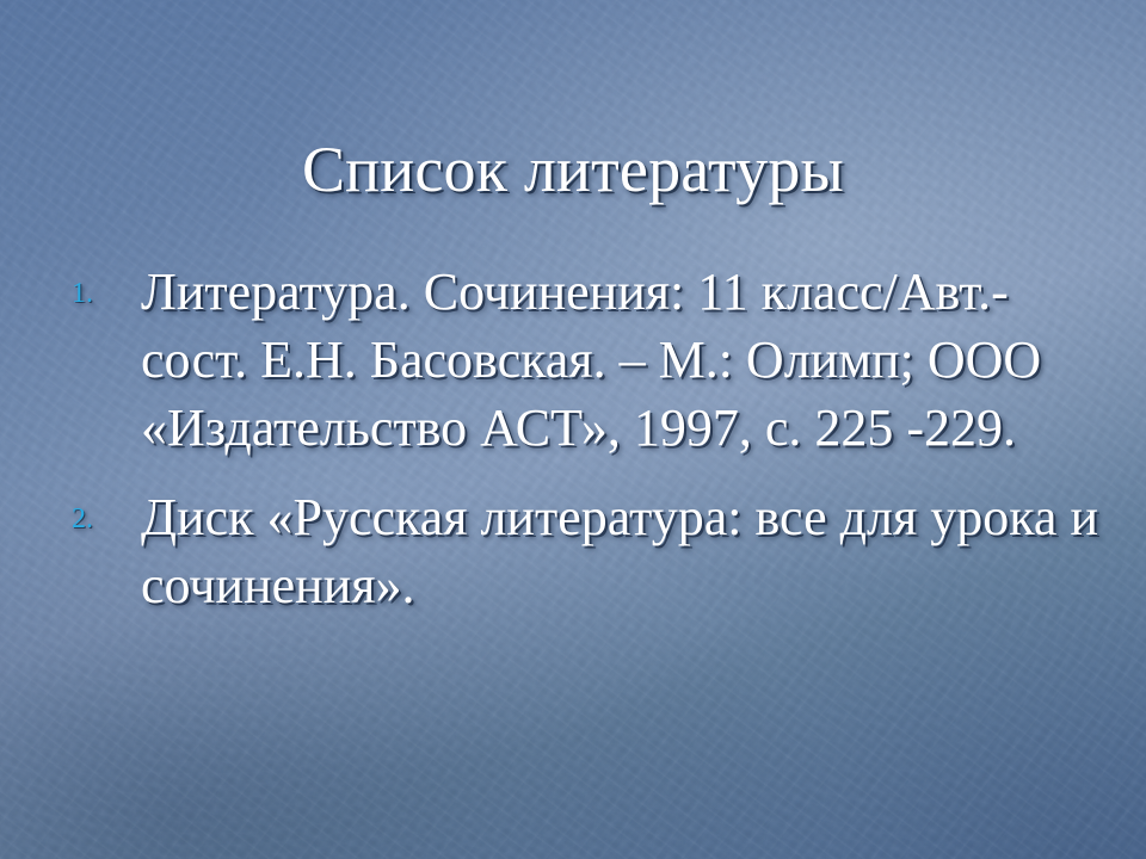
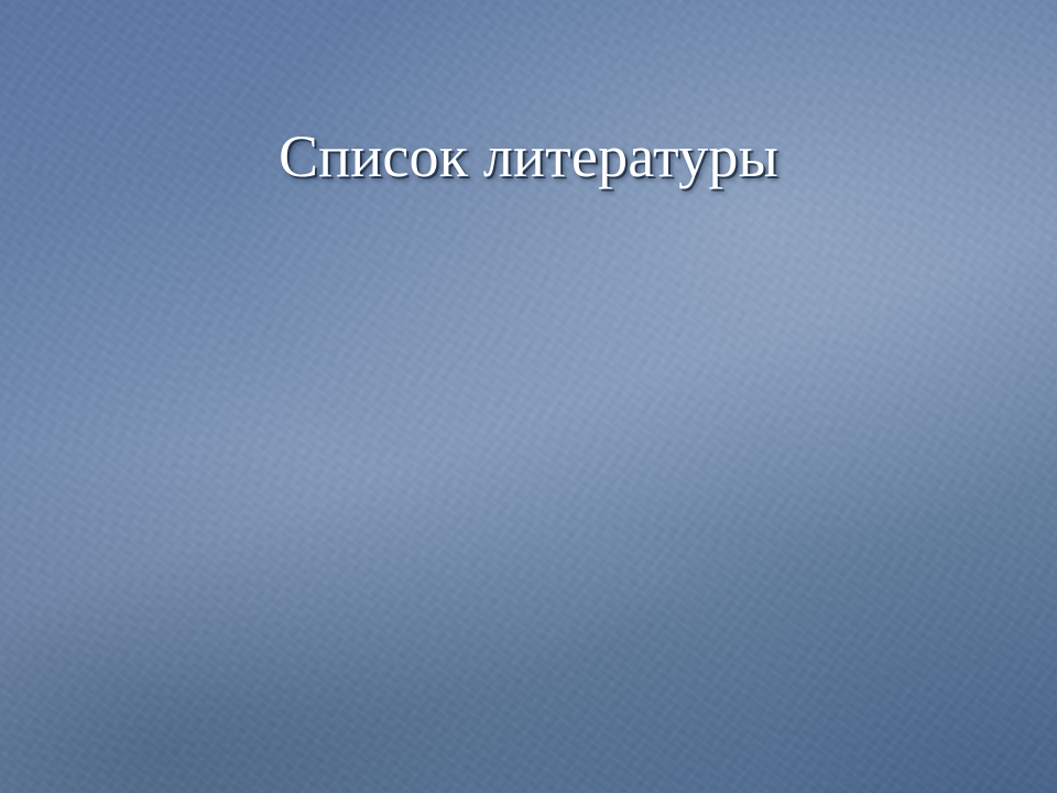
  Список литературы
- 1.
- Литература. Сочинения: 11 класс/Авт.-сост. Е.Н. Басовская. – М.: Олимп; ООО «Издательство АСТ», 1997, с. 225 -229.
- 2.
- Диск «Русская литература: все для урока и сочинения».
